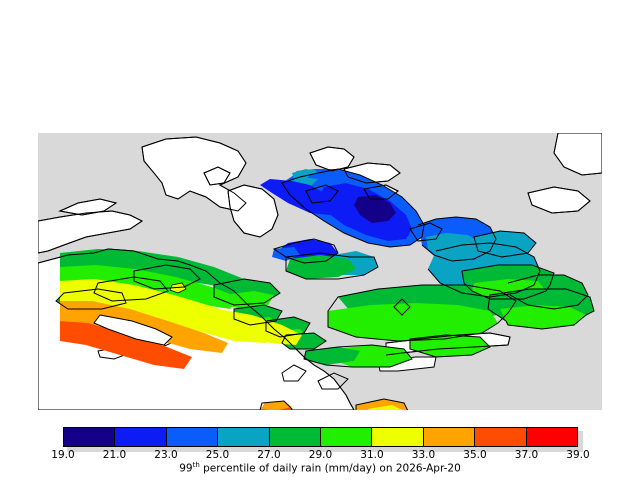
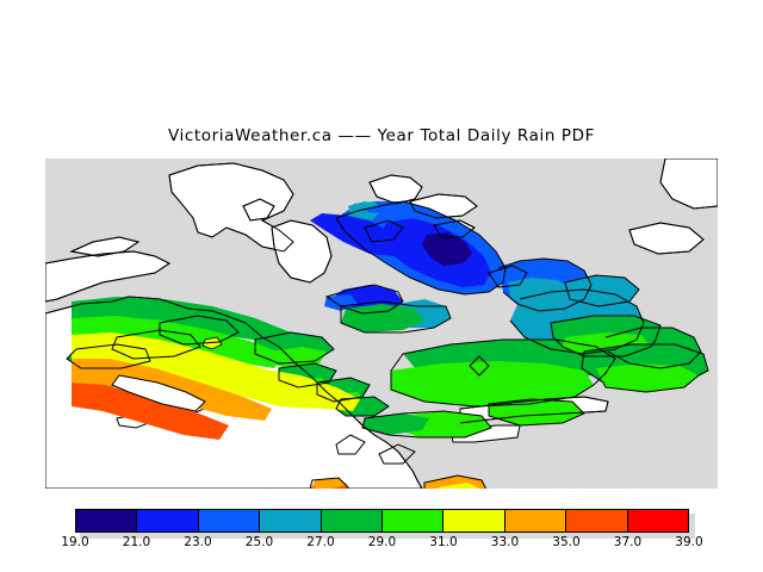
+ VictoriaWeather.ca —— Year Total Daily Rain PDF
  19.0
  21.0
  23.0
  25.0
  27.0
  29.0
  31.0
  33.0
  35.0
  37.0
  39.0
- 99th percentile of daily rain (mm/day) on 2026-Apr-20
